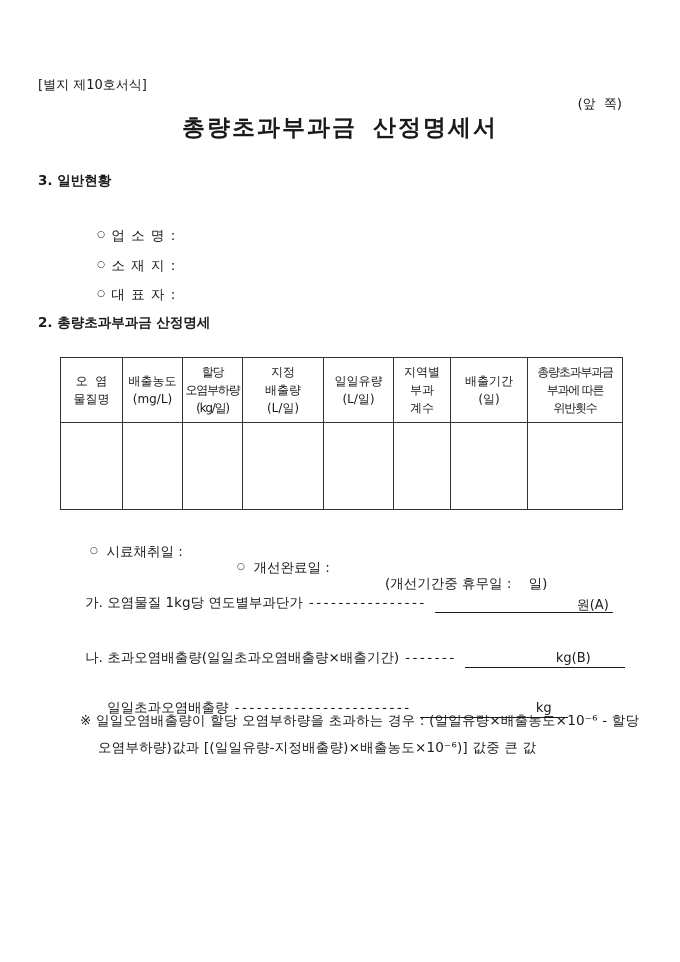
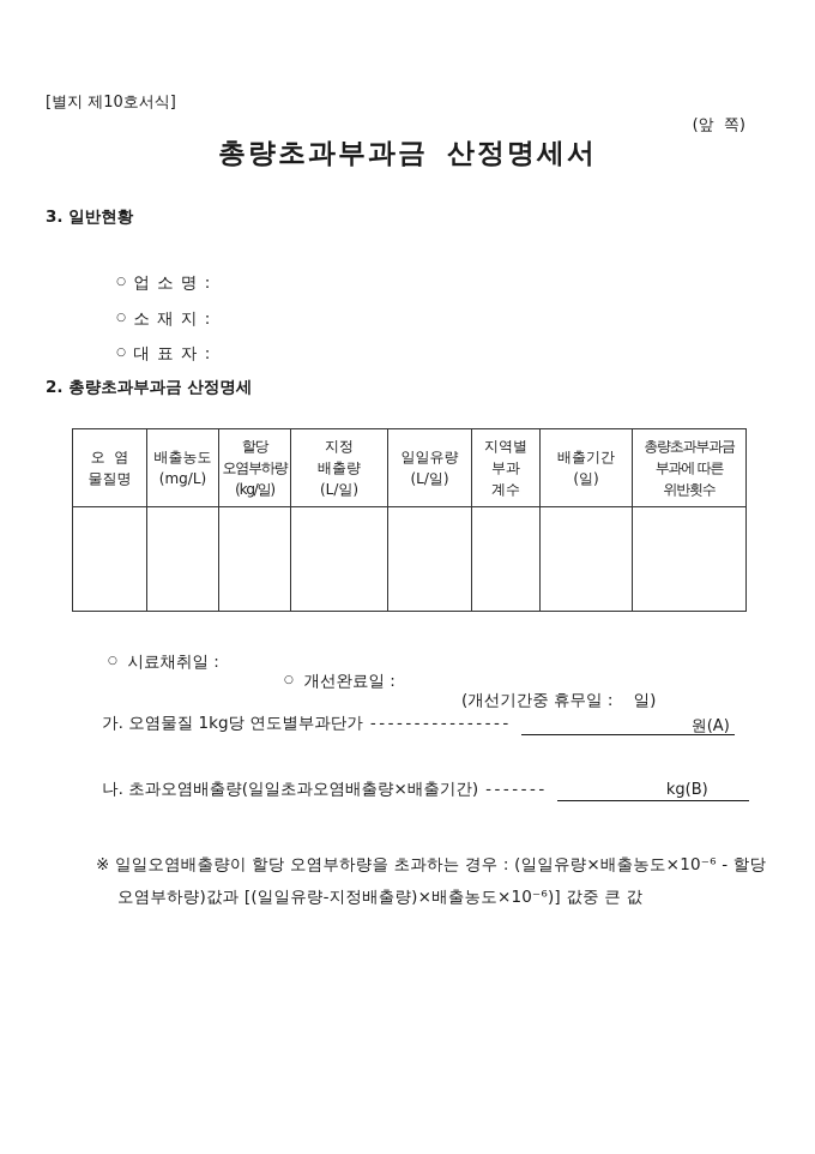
  [별지 제10호서식]
  (앞 쪽)
  총량초과부과금 산정명세서
  3. 일반현황
  ○ 업 소 명 :
  ○ 소 재 지 :
  ○ 대 표 자 :
  2. 총량초과부과금 산정명세
  오 염 물질명	배출농도 (mg/L)	할당 오염부하량 (kg/일)	지정 배출량 (L/일)	일일유량 (L/일)	지역별 부과 계수	배출기간 (일)	총량초과부과금 부과에 따른 위반횟수
  ○ 시료채취일 :
  ○ 개선완료일 :
  (개선기간중 휴무일 : 일)
  가. 오염물질 1kg당 연도별부과단가 ---------------- 원(A)
  나. 초과오염배출량(일일초과오염배출량×배출기간) ------- kg(B)
- 일일초과오염배출량 ------------------------ kg
  ※ 일일오염배출량이 할당 오염부하량을 초과하는 경우 : (일일유량×배출농도×10⁻⁶ - 할당
  오염부하량)값과 [(일일유량-지정배출량)×배출농도×10⁻⁶)] 값중 큰 값
